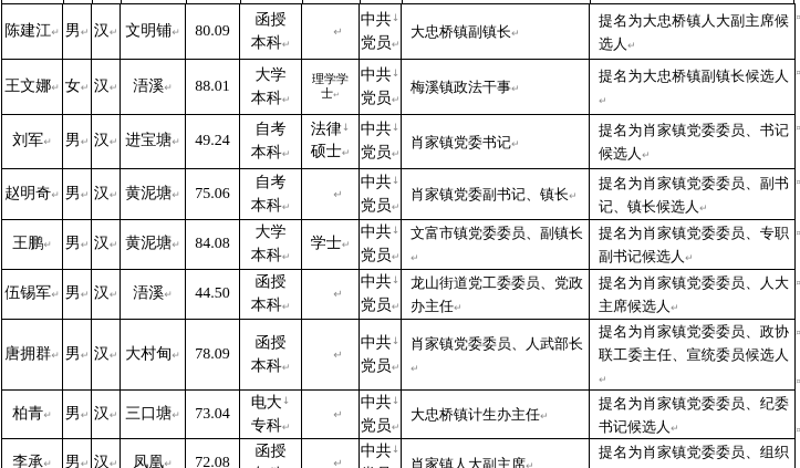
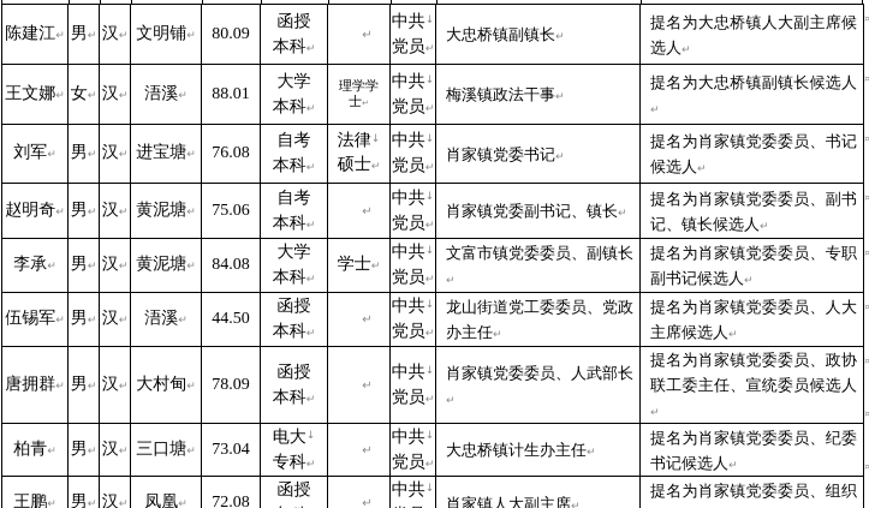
  陈建江↵	男↵	汉↵	文明铺↵	80.09	函授本科↵	↵	中共↓党员↵	大忠桥镇副镇长↵	提名为大忠桥镇人大副主席候选人↵
  王文娜↵	女↵	汉↵	浯溪↵	88.01	大学本科↵	理学学士↵	中共↓党员↵	梅溪镇政法干事↵	提名为大忠桥镇副镇长候选人↵
- 刘军↵	男↵	汉↵	进宝塘↵	49.24	自考本科↵	法律↓硕士↵	中共↓党员↵	肖家镇党委书记↵	提名为肖家镇党委委员、书记候选人↵
+ 刘军↵	男↵	汉↵	进宝塘↵	76.08	自考本科↵	法律↓硕士↵	中共↓党员↵	肖家镇党委书记↵	提名为肖家镇党委委员、书记候选人↵
  赵明奇↵	男↵	汉↵	黄泥塘↵	75.06	自考本科↵	↵	中共↓党员↵	肖家镇党委副书记、镇长↵	提名为肖家镇党委委员、副书记、镇长候选人↵
- 王鹏↵	男↵	汉↵	黄泥塘↵	84.08	大学本科↵	学士↵	中共↓党员↵	文富市镇党委委员、副镇长↵	提名为肖家镇党委委员、专职副书记候选人↵
+ 李承↵	男↵	汉↵	黄泥塘↵	84.08	大学本科↵	学士↵	中共↓党员↵	文富市镇党委委员、副镇长↵	提名为肖家镇党委委员、专职副书记候选人↵
  伍锡军↵	男↵	汉↵	浯溪↵	44.50	函授本科↵	↵	中共↓党员↵	龙山街道党工委委员、党政办主任↵	提名为肖家镇党委委员、人大主席候选人↵
  唐拥群↵	男↵	汉↵	大村甸↵	78.09	函授本科↵	↵	中共↓党员↵	肖家镇党委委员、人武部长↵	提名为肖家镇党委委员、政协联工委主任、宣统委员候选人↵
  柏青↵	男↵	汉↵	三口塘↵	73.04	电大↓专科↵	↵	中共↓党员↵	大忠桥镇计生办主任↵	提名为肖家镇党委委员、纪委书记候选人↵
- 李承↵	男↵	汉↵	凤凰↵	72.08	函授	↵	中共↓	肖家镇人大副主席↵	提名为肖家镇党委委员、组织
+ 王鹏↵	男↵	汉↵	凤凰↵	72.08	函授	↵	中共↓	肖家镇人大副主席↵	提名为肖家镇党委委员、组织
  ¤
  ¤
  ¤
  ¤
  ¤
  ¤
  ¤
  ¤
  ¤
